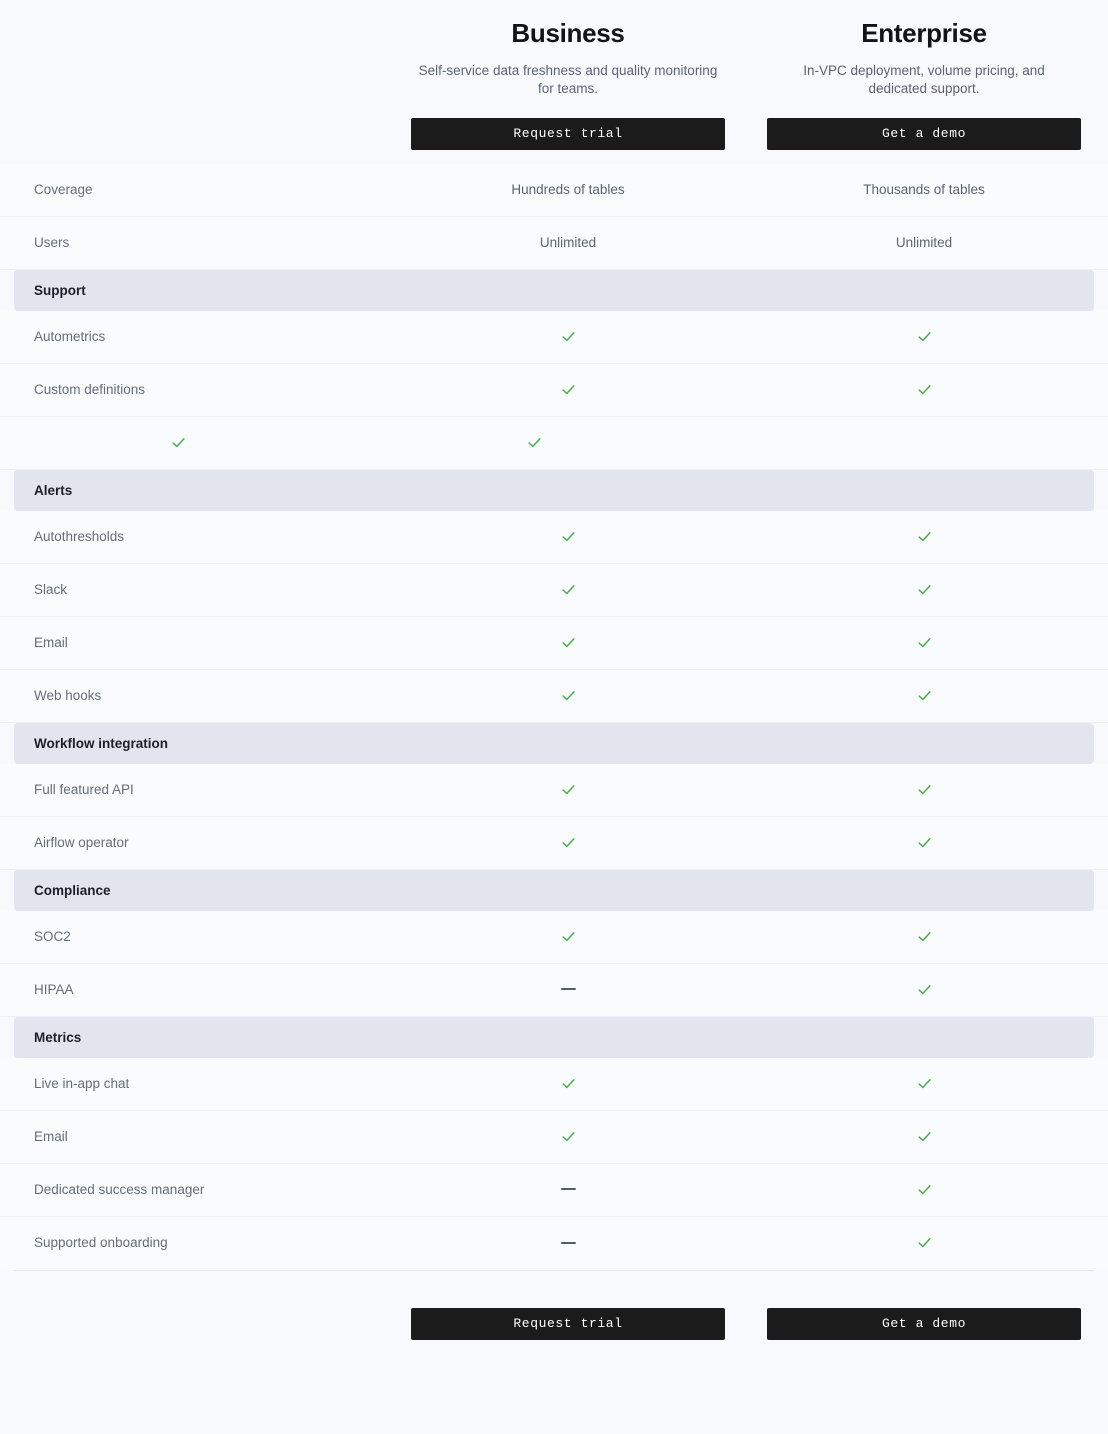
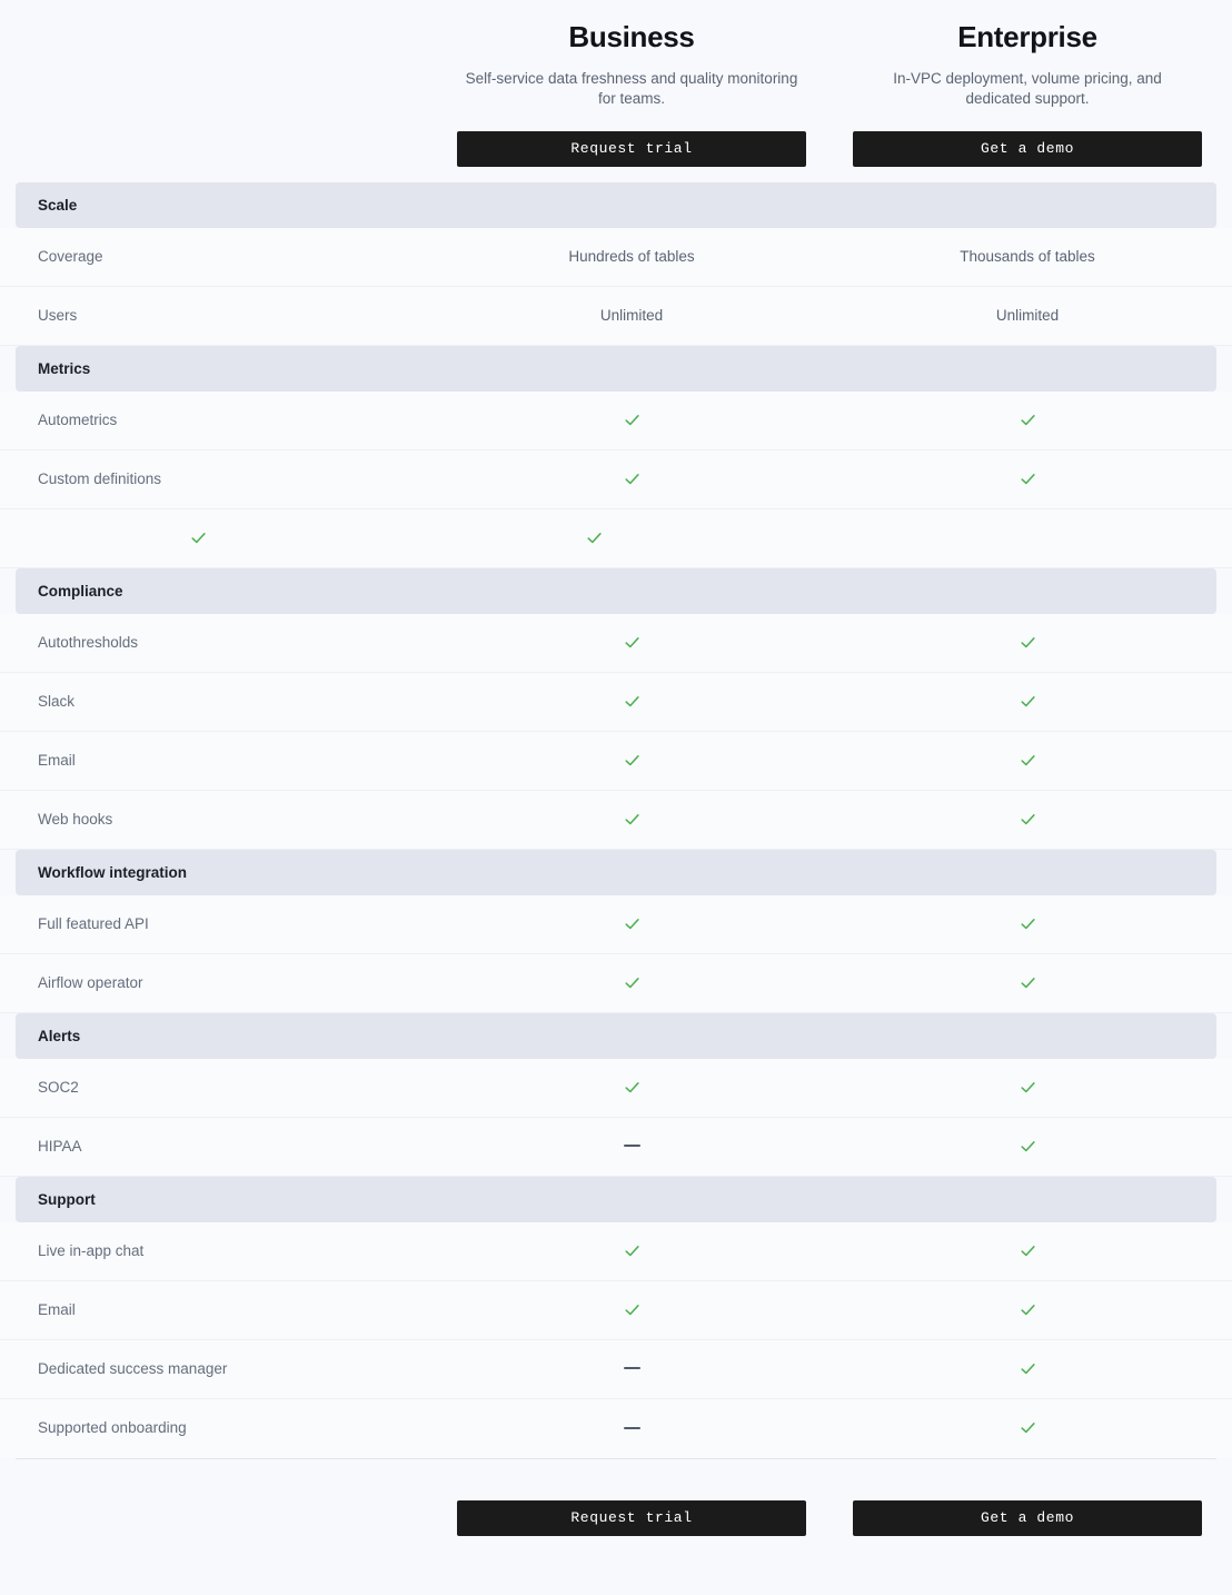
  Business
  Self-service data freshness and quality monitoring for teams.
  Request trial
  Enterprise
  In-VPC deployment, volume pricing, and dedicated support.
  Get a demo
+ Scale
  Coverage
  Hundreds of tables
  Thousands of tables
  Users
  Unlimited
  Unlimited
- Support
+ Metrics
  Autometrics
  Custom definitions
- Alerts
+ Compliance
  Autothresholds
  Slack
  Email
  Web hooks
  Workflow integration
  Full featured API
  Airflow operator
- Compliance
+ Alerts
  SOC2
  HIPAA
- Metrics
+ Support
  Live in-app chat
  Email
  Dedicated success manager
  Supported onboarding
  Request trial
  Get a demo
